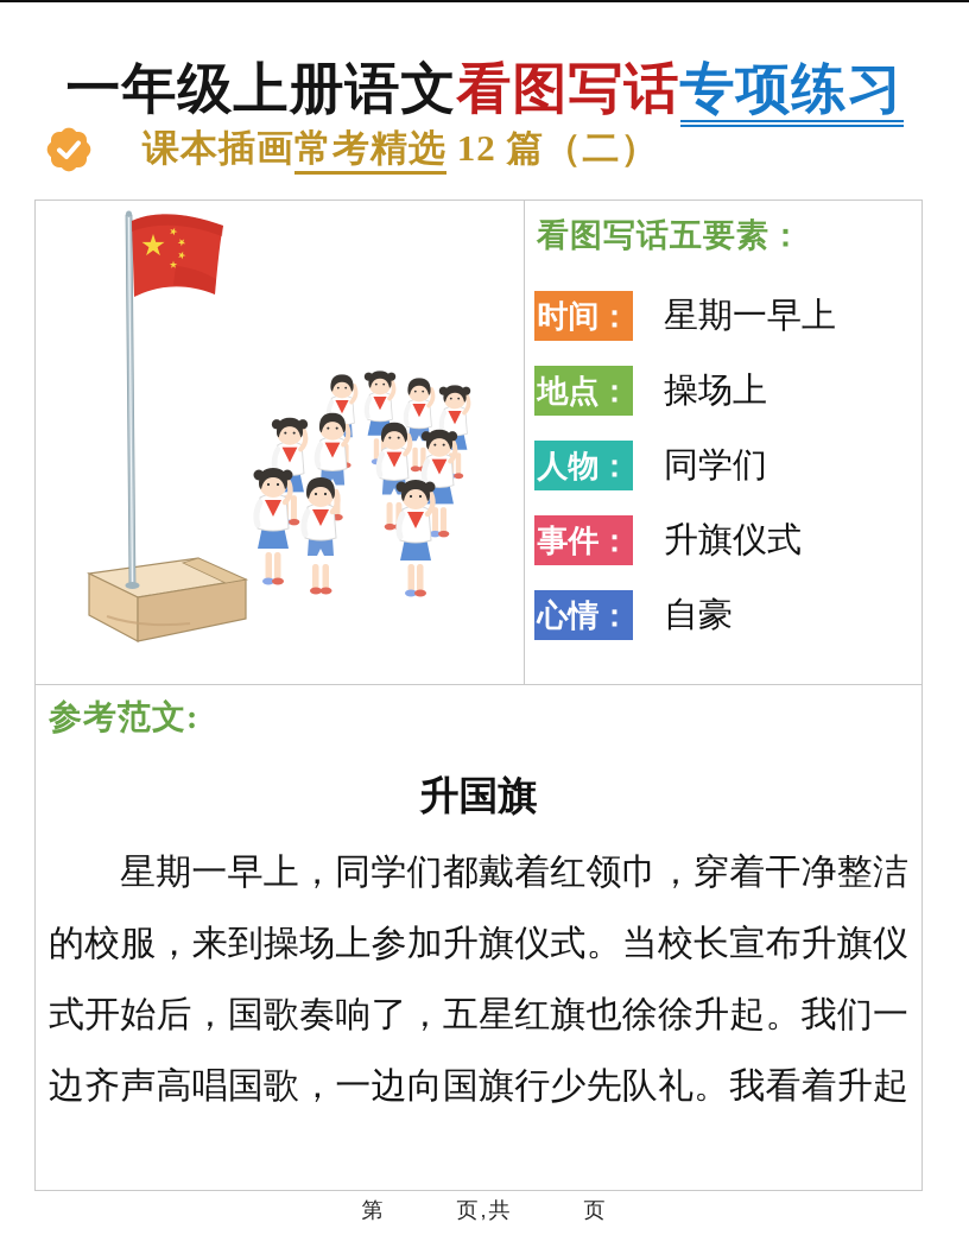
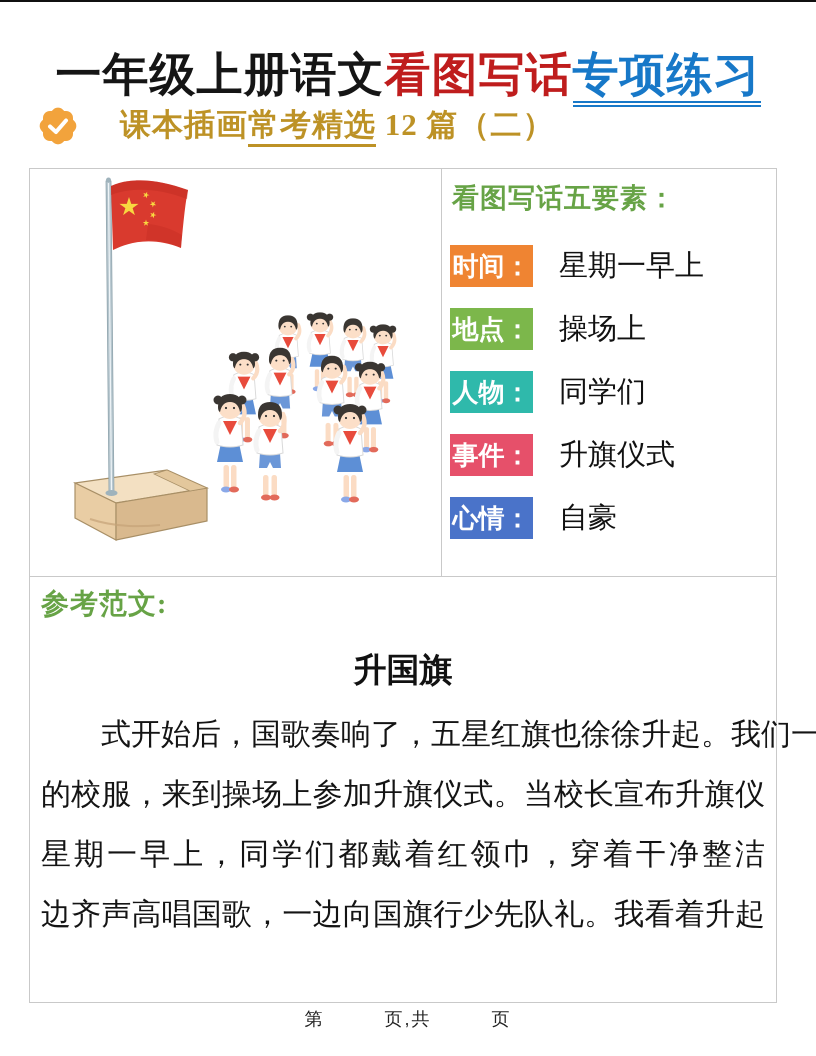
  一年级上册语文看图写话专项练习
  课本插画常考精选 12 篇（二）
  看图写话五要素：
  时间：
  星期一早上
  地点：
  操场上
  人物：
  同学们
  事件：
  升旗仪式
  心情：
  自豪
  参考范文:
  升国旗
- 星期一早上，同学们都戴着红领巾，穿着干净整洁
+ 式开始后，国歌奏响了，五星红旗也徐徐升起。我们一
  的校服，来到操场上参加升旗仪式。当校长宣布升旗仪
- 式开始后，国歌奏响了，五星红旗也徐徐升起。我们一
+ 星期一早上，同学们都戴着红领巾，穿着干净整洁
  边齐声高唱国歌，一边向国旗行少先队礼。我看着升起
  第 页,共 页
